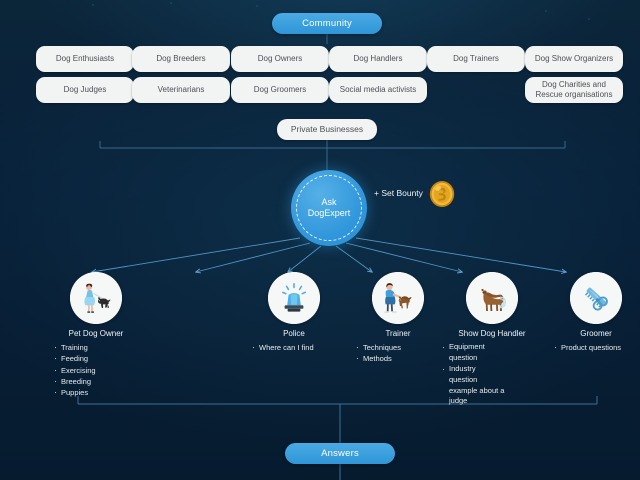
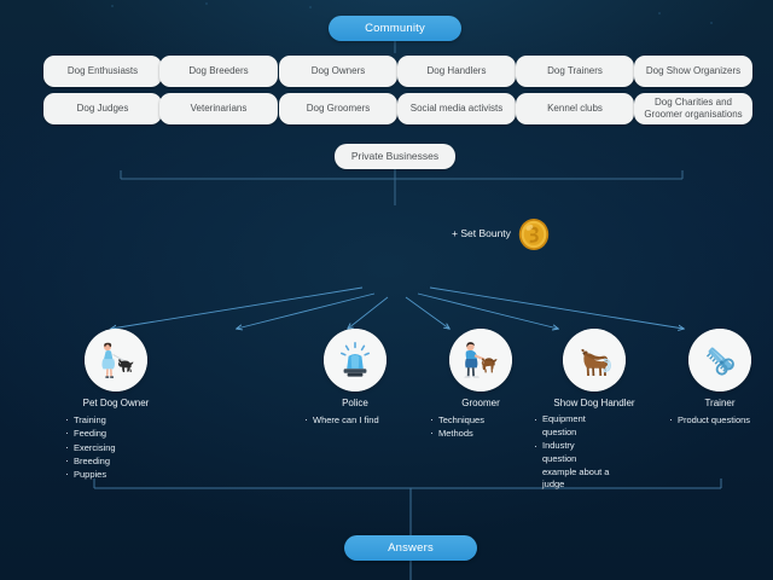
  Community
  Dog Enthusiasts
  Dog Breeders
  Dog Owners
  Dog Handlers
  Dog Trainers
  Dog Show Organizers
  Dog Judges
  Veterinarians
  Dog Groomers
  Social media activists
+ Kennel clubs
- Dog Charities and Rescue organisations
+ Dog Charities and Groomer organisations
  Private Businesses
- Ask
- DogExpert
  + Set Bounty
  Pet Dog Owner
  Training
  Feeding
  Exercising
  Breeding
  Puppies
  Police
  Where can I find
- Trainer
+ Groomer
  Techniques
  Methods
  Show Dog Handler
  Equipment question
  Industry question example about a judge
- Groomer
+ Trainer
  Product questions
  Answers
